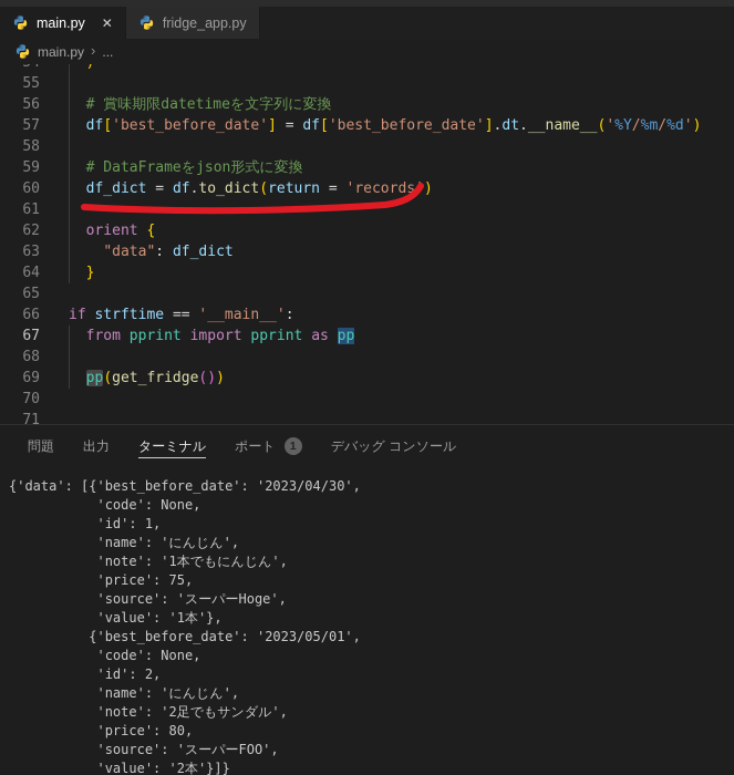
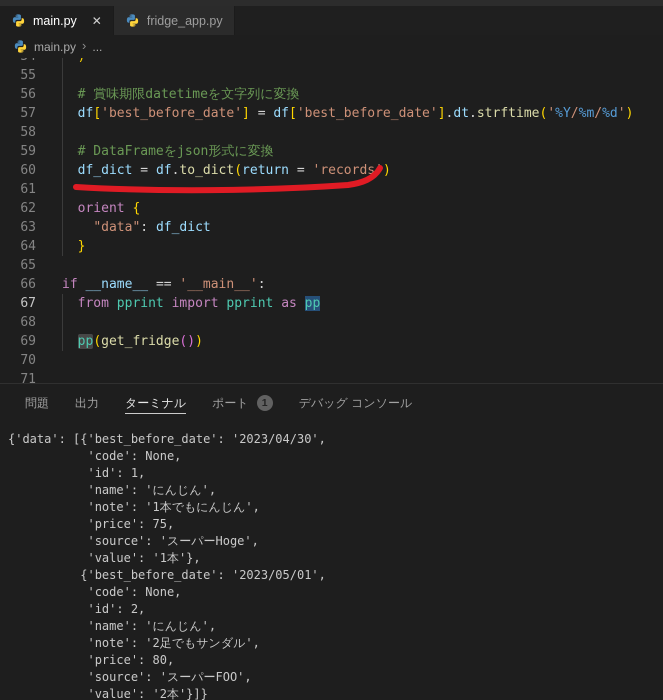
  main.py
  ✕
  fridge_app.py
  main.py
  ›
  ...
  55
  56
  # 賞味期限datetimeを文字列に変換
  57
- df['best_before_date'] = df['best_before_date'].dt.__name__('%Y/%m/%d')
+ df['best_before_date'] = df['best_before_date'].dt.strftime('%Y/%m/%d')
  58
  59
  # DataFrameをjson形式に変換
  60
  df_dict = df.to_dict(return = 'records )
  61
  62
  orient {
  63
  "data": df_dict
  64
  }
  65
  66
- if strftime == '__main__':
+ if __name__ == '__main__':
  67
  from pprint import pprint as pp
  68
  69
  pp(get_fridge())
  70
  71
  問題
  出力
  ターミナル
  ポート
  1
  デバッグ コンソール
  {'data': [{'best_before_date': '2023/04/30',
  'code': None,
  'id': 1,
  'name': 'にんじん',
  'note': '1本でもにんじん',
  'price': 75,
  'source': 'スーパーHoge',
  'value': '1本'},
  {'best_before_date': '2023/05/01',
  'code': None,
  'id': 2,
  'name': 'にんじん',
  'note': '2足でもサンダル',
  'price': 80,
  'source': 'スーパーFOO',
  'value': '2本'}]}
